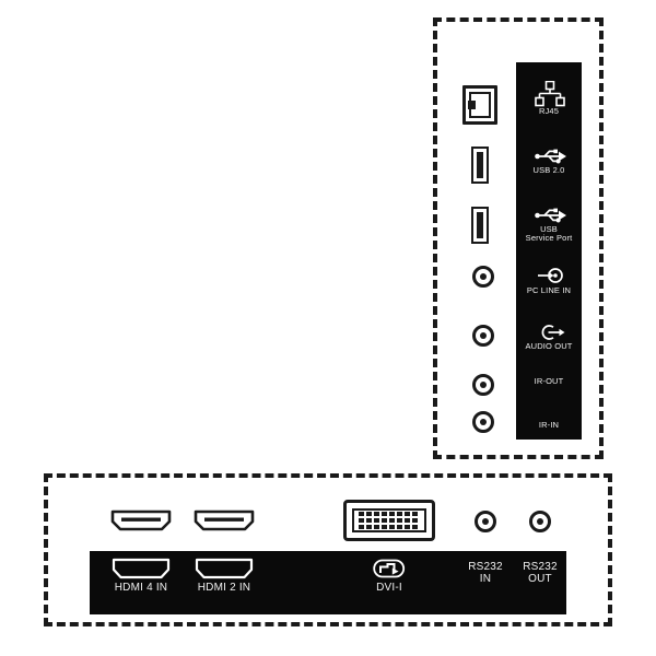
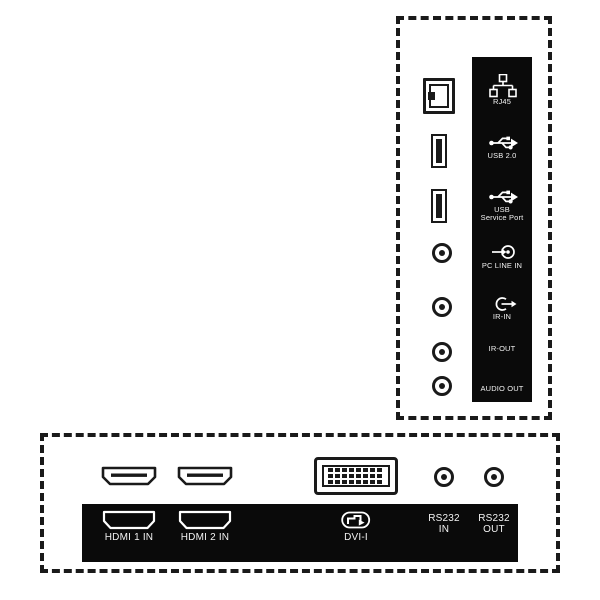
  RJ45
  USB 2.0
  USB
  Service Port
  PC LINE IN
- AUDIO OUT
+ IR-IN
  IR-OUT
- IR-IN
+ AUDIO OUT
- HDMI 4 IN
+ HDMI 1 IN
  HDMI 2 IN
  DVI-I
  RS232
  IN
  RS232
  OUT
